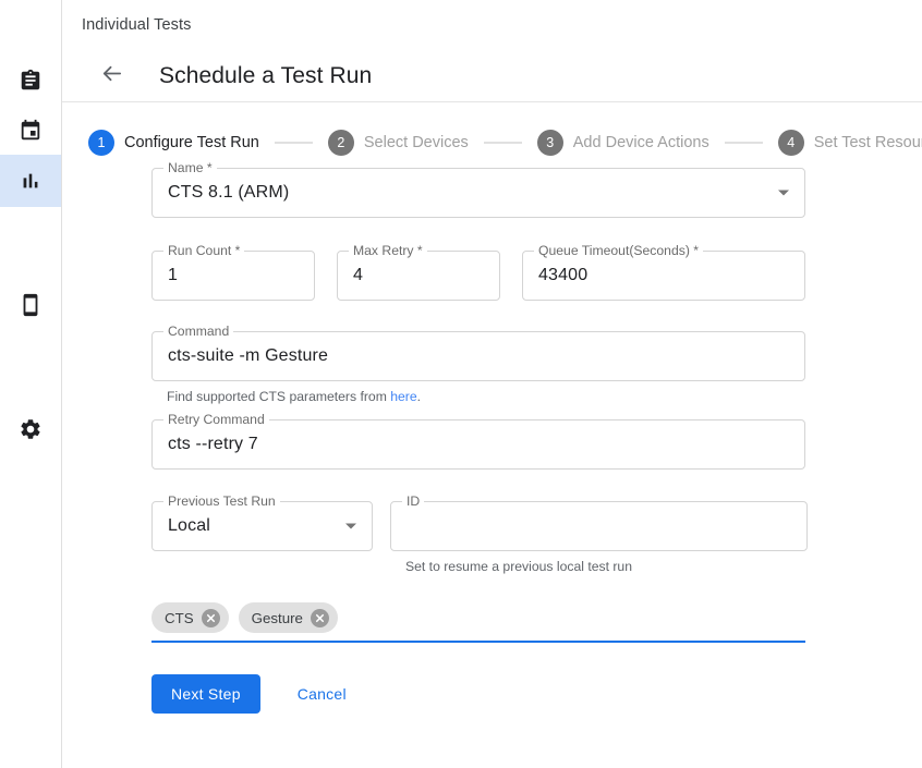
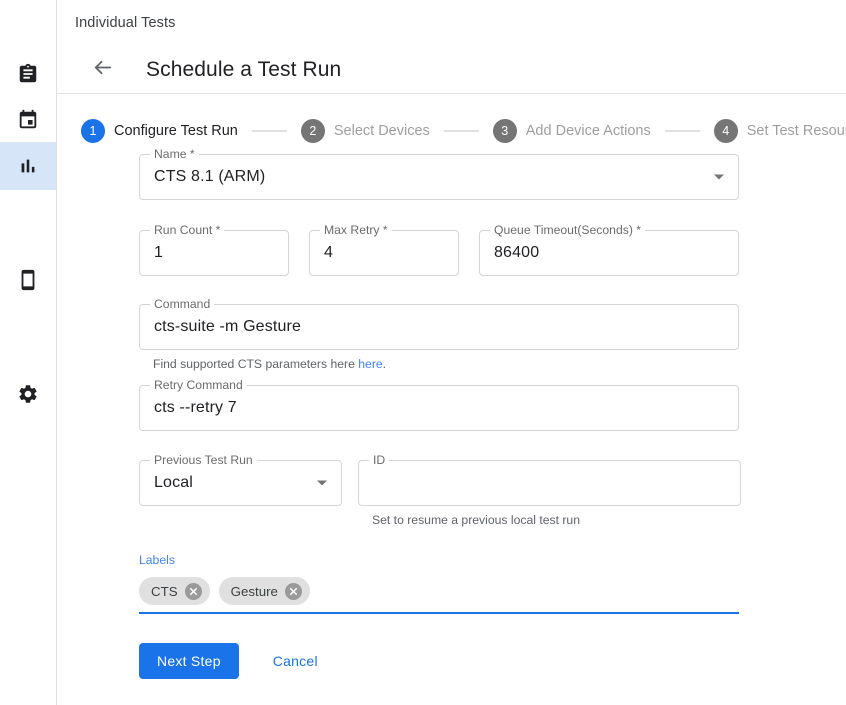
  Individual Tests
  Schedule a Test Run
  1
  Configure Test Run
  2
  Select Devices
  3
  Add Device Actions
  4
  Set Test Resou
  Name *
  CTS 8.1 (ARM)
  Run Count *
  1
  Max Retry *
  4
  Queue Timeout(Seconds) *
- 43400
+ 86400
  Command
  cts-suite -m Gesture
- Find supported CTS parameters from here.
+ Find supported CTS parameters here here.
  Retry Command
  cts --retry 7
  Previous Test Run
  Local
  ID
  Set to resume a previous local test run
+ Labels
  CTS
  Gesture
  Next Step
  Cancel
